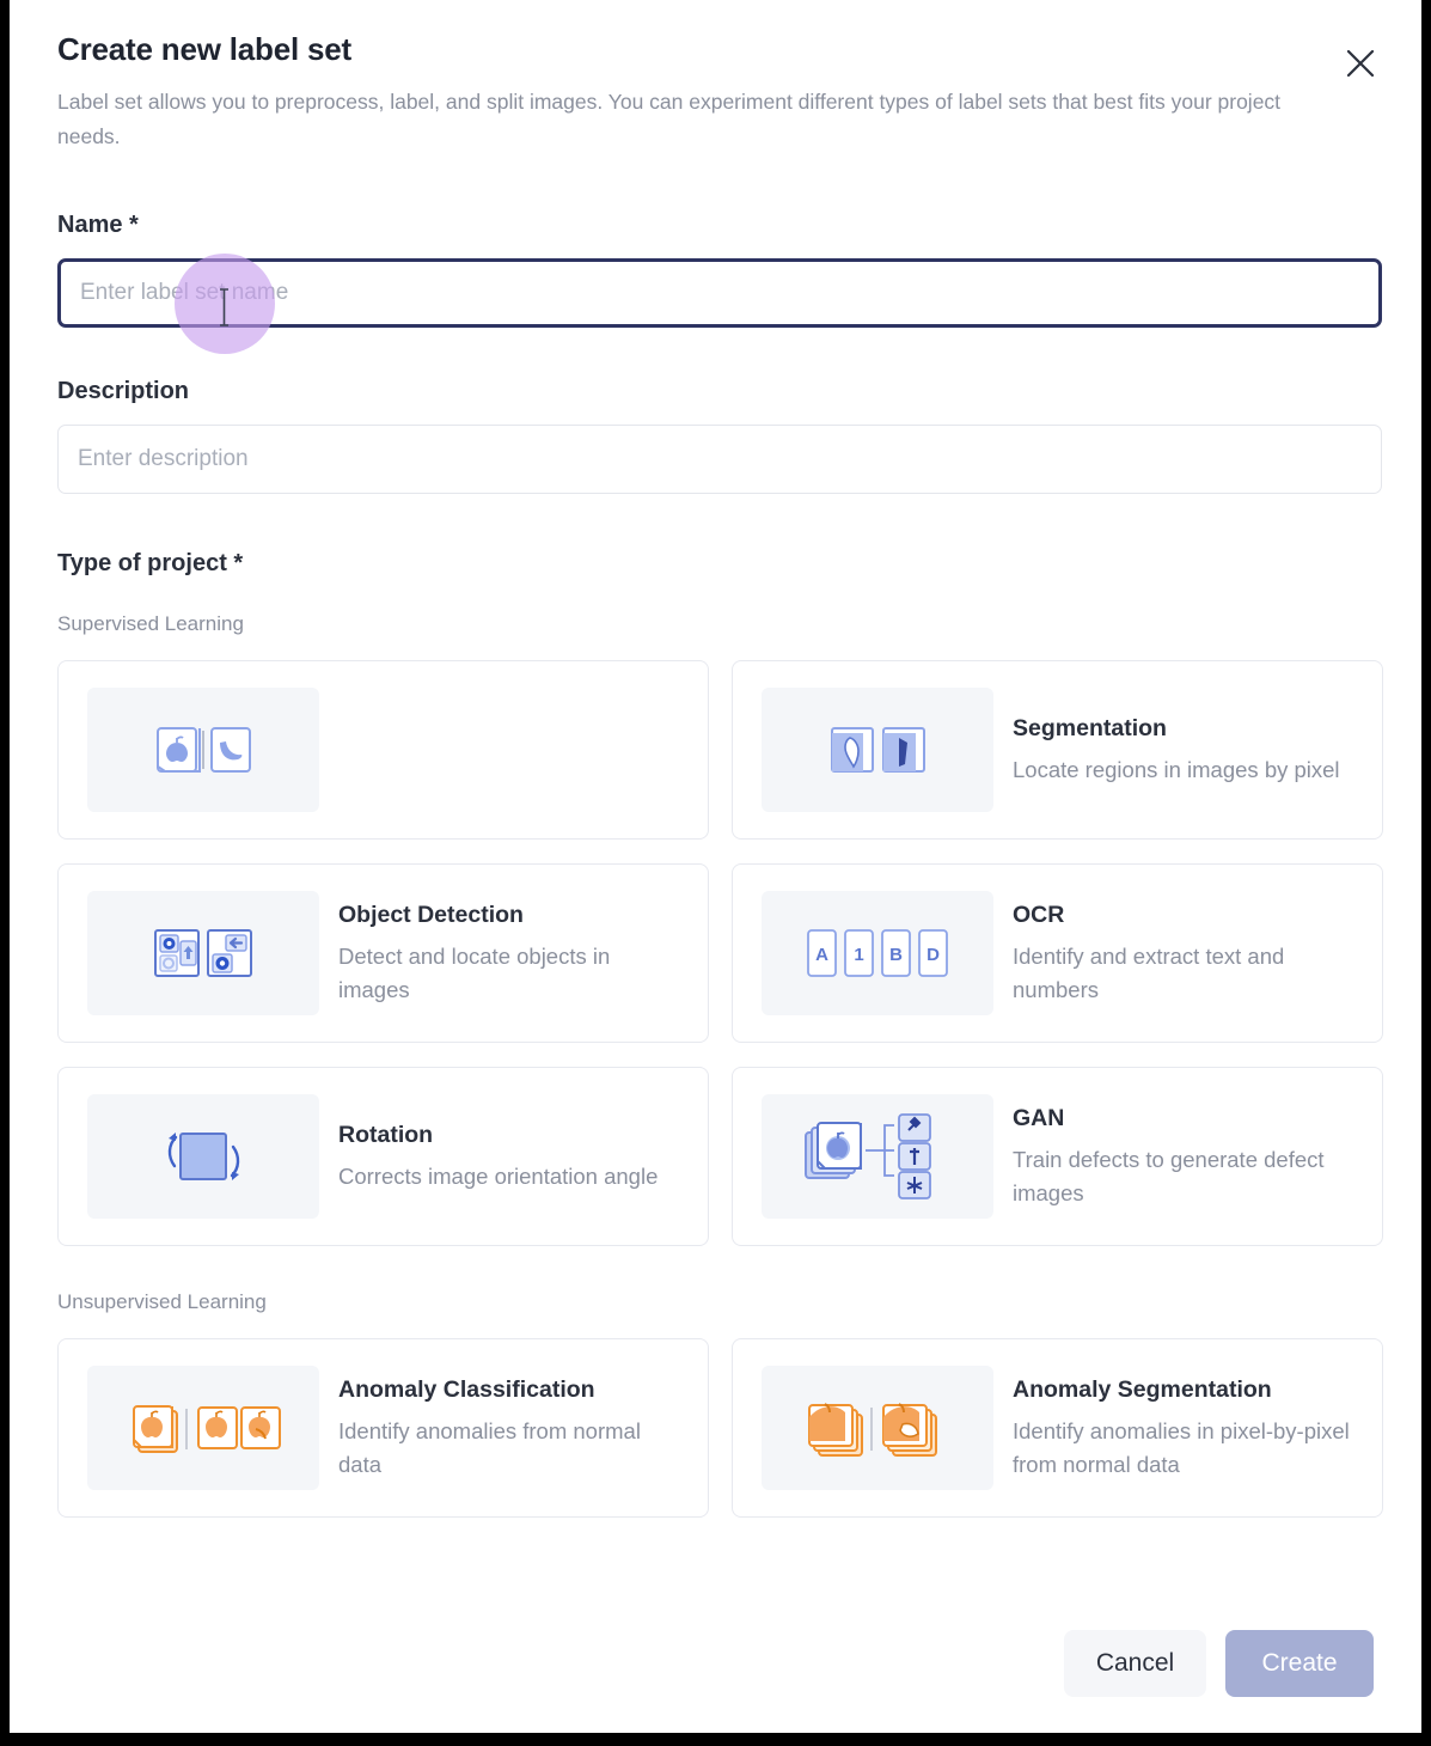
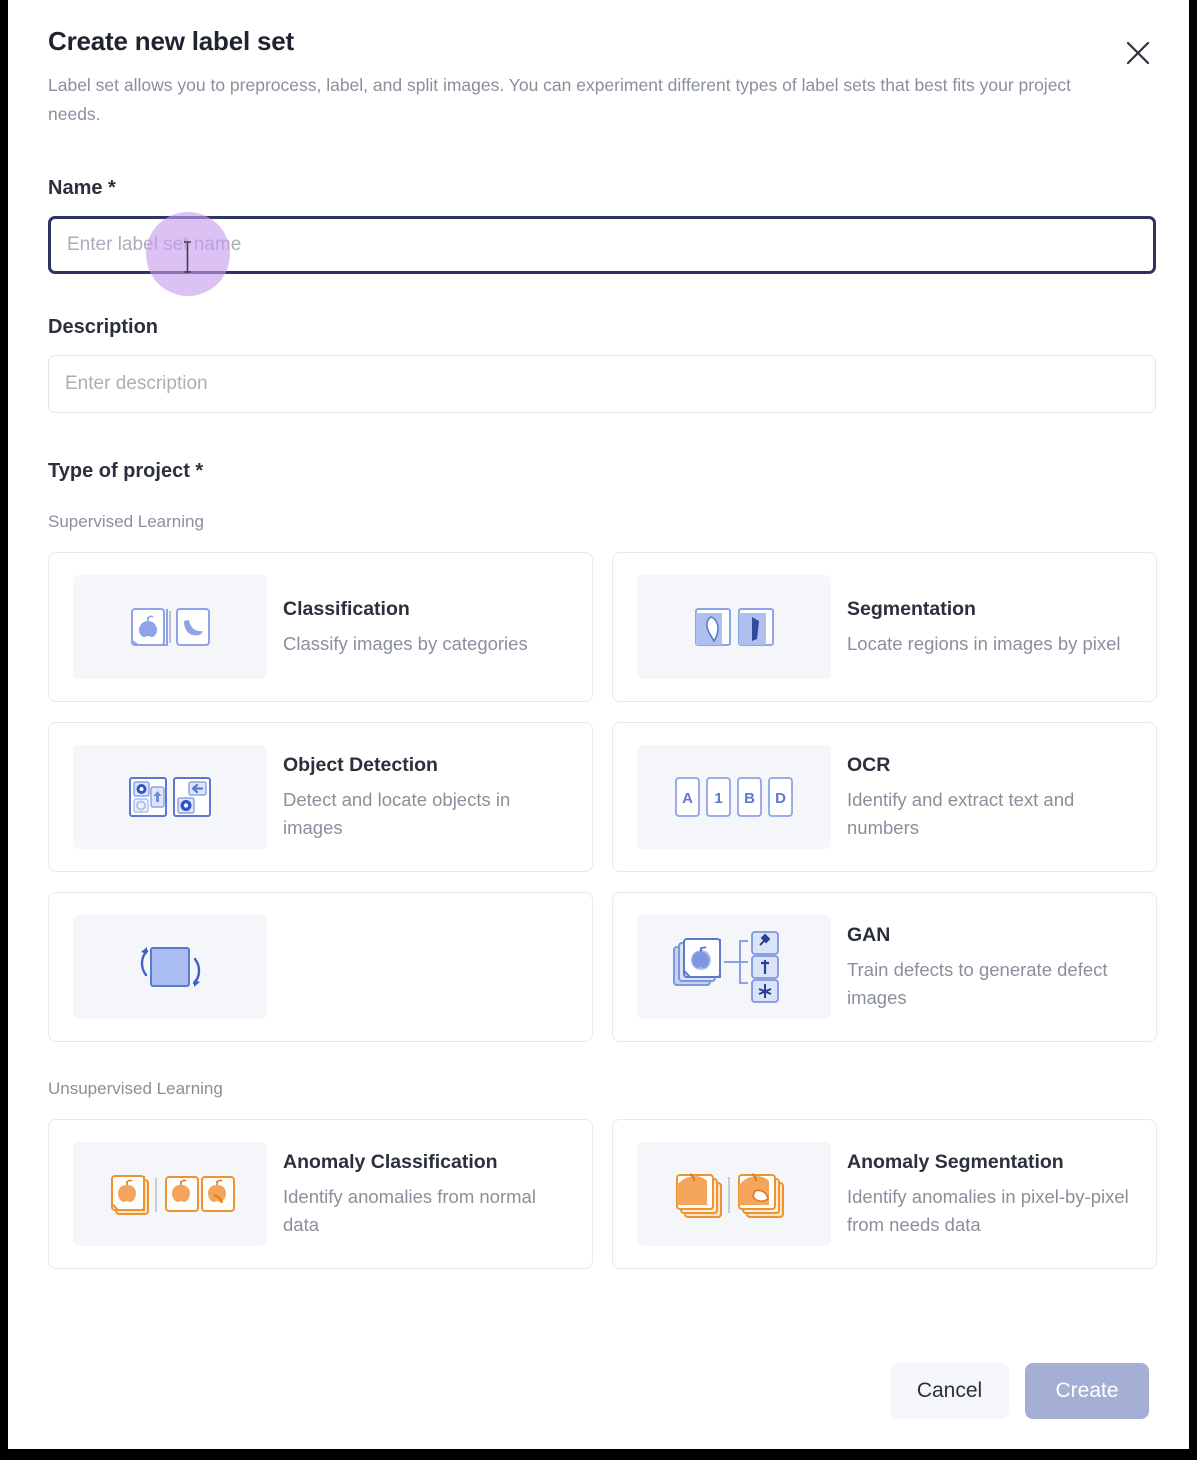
  Create new label set
  Label set allows you to preprocess, label, and split images. You can experiment different types of label sets that best fits your project needs.
  Name *
  Enter label set name
  Description
  Enter description
  Type of project *
  Supervised Learning
+ Classification
+ Classify images by categories
  Segmentation
  Locate regions in images by pixel
  Object Detection
  Detect and locate objects in images
  A
  1
  B
  D
  OCR
  Identify and extract text and numbers
- Rotation
- Corrects image orientation angle
  GAN
  Train defects to generate defect images
  Unsupervised Learning
  Anomaly Classification
  Identify anomalies from normal data
  Anomaly Segmentation
- Identify anomalies in pixel-by-pixel from normal data
+ Identify anomalies in pixel-by-pixel from needs data
  Cancel
  Create
